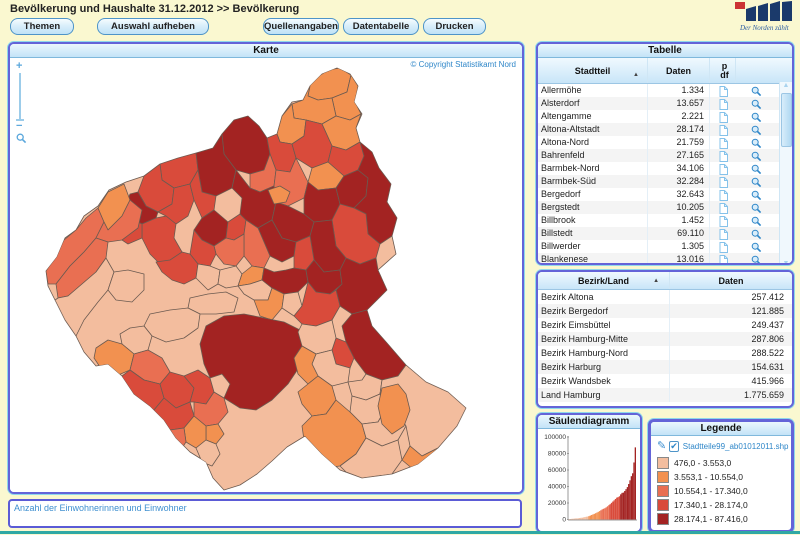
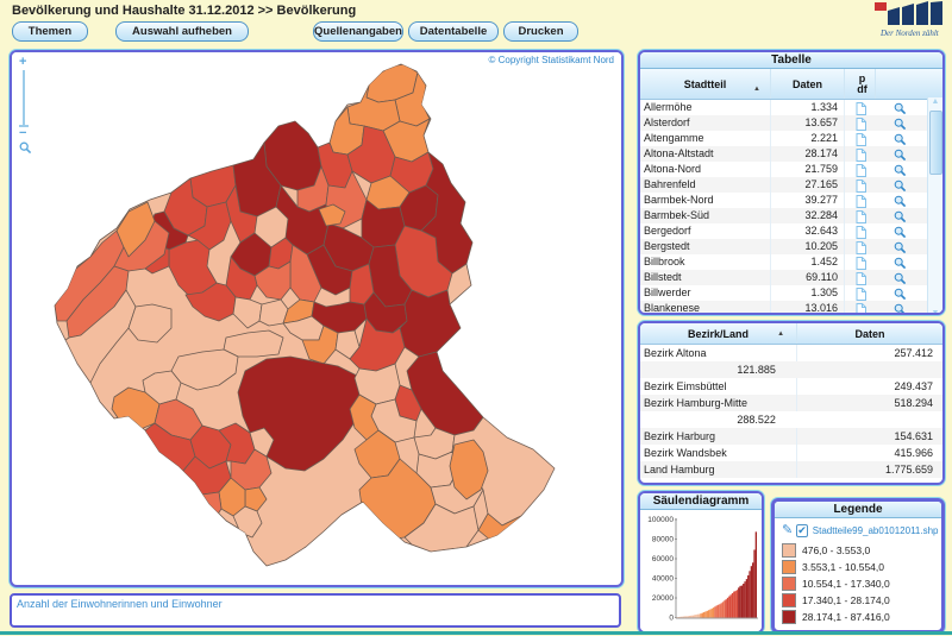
  Bevölkerung und Haushalte 31.12.2012 >> Bevölkerung
  Themen
  Auswahl aufheben
  Quellenangaben
  Datentabelle
  Drucken
  Der Norden zählt
- Karte
  © Copyright Statistikamt Nord
  +
  −
  Tabelle
  Stadtteil
  Daten
  p
  df
  Allermöhe
  1.334
  Alsterdorf
  13.657
  Altengamme
  2.221
  Altona-Altstadt
  28.174
  Altona-Nord
  21.759
  Bahrenfeld
  27.165
  Barmbek-Nord
- 34.106
+ 39.277
  Barmbek-Süd
  32.284
  Bergedorf
  32.643
  Bergstedt
  10.205
  Billbrook
  1.452
  Billstedt
  69.110
  Billwerder
  1.305
  Blankenese
  13.016
  Bezirk/Land
  Daten
  Bezirk Altona
  257.412
- Bezirk Bergedorf
  121.885
  Bezirk Eimsbüttel
  249.437
  Bezirk Hamburg-Mitte
- 287.806
+ 518.294
- Bezirk Hamburg-Nord
  288.522
  Bezirk Harburg
  154.631
  Bezirk Wandsbek
  415.966
  Land Hamburg
  1.775.659
  Säulendiagramm
  Legende
  ✎
  ✔
  Stadtteile99_ab01012011.shp
  476,0 - 3.553,0
  3.553,1 - 10.554,0
  10.554,1 - 17.340,0
  17.340,1 - 28.174,0
  28.174,1 - 87.416,0
  Anzahl der Einwohnerinnen und Einwohner
